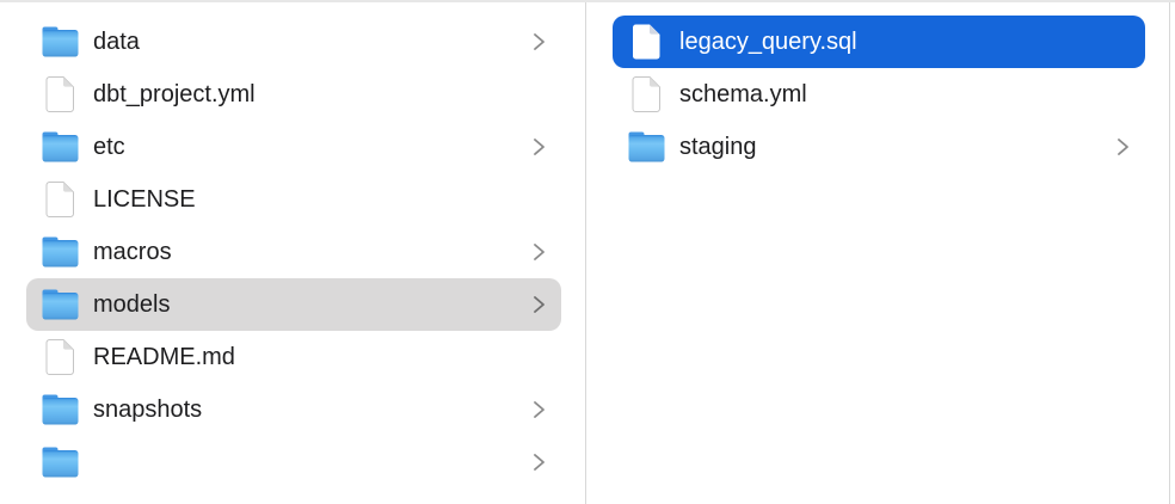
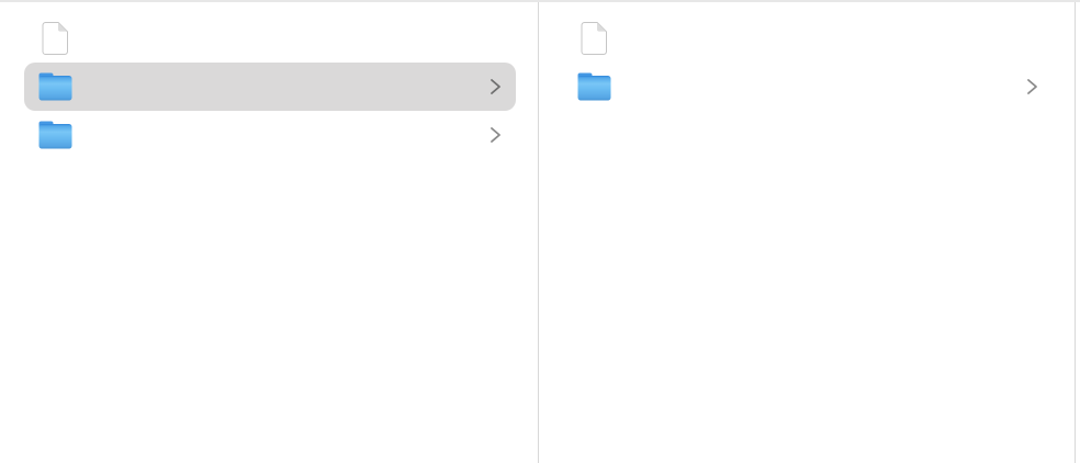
- data
- dbt_project.yml
- etc
- LICENSE
- macros
- models
- README.md
- snapshots
- legacy_query.sql
- schema.yml
- staging
